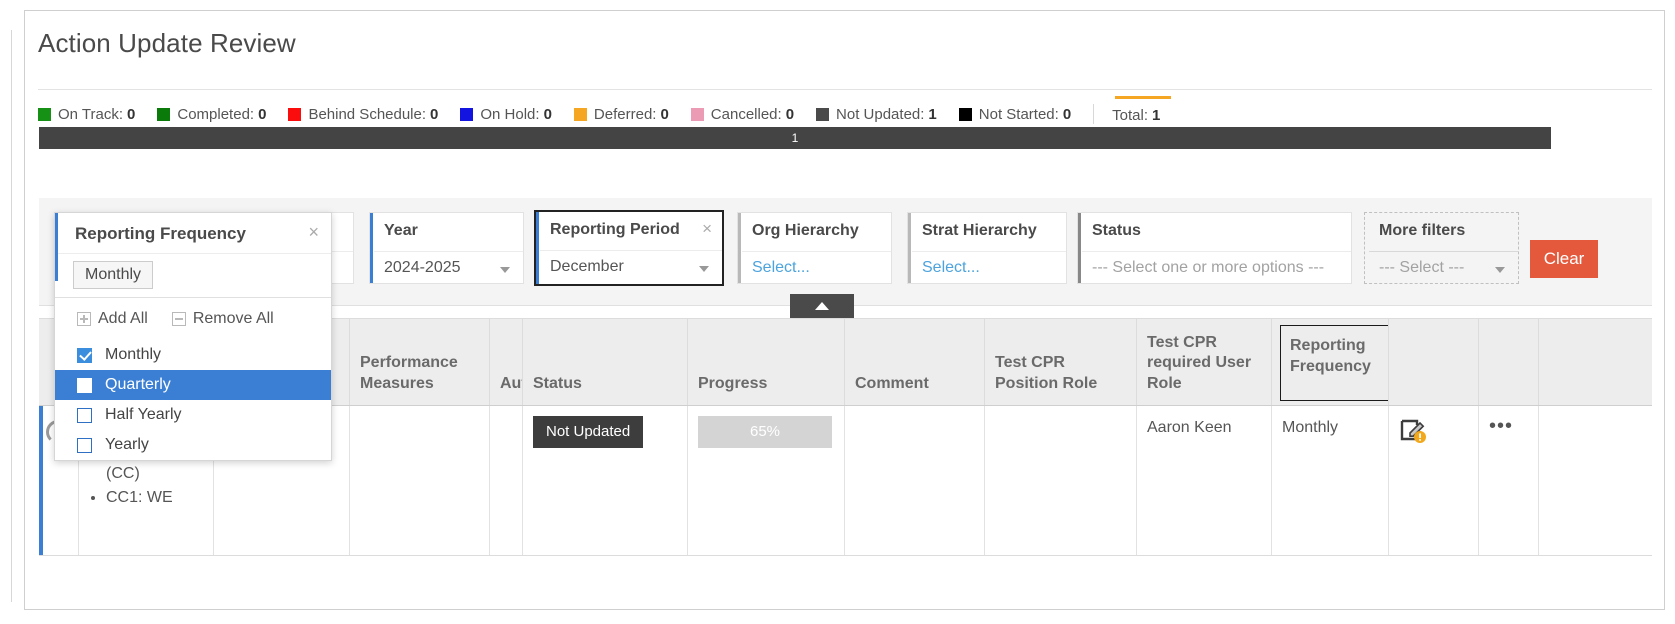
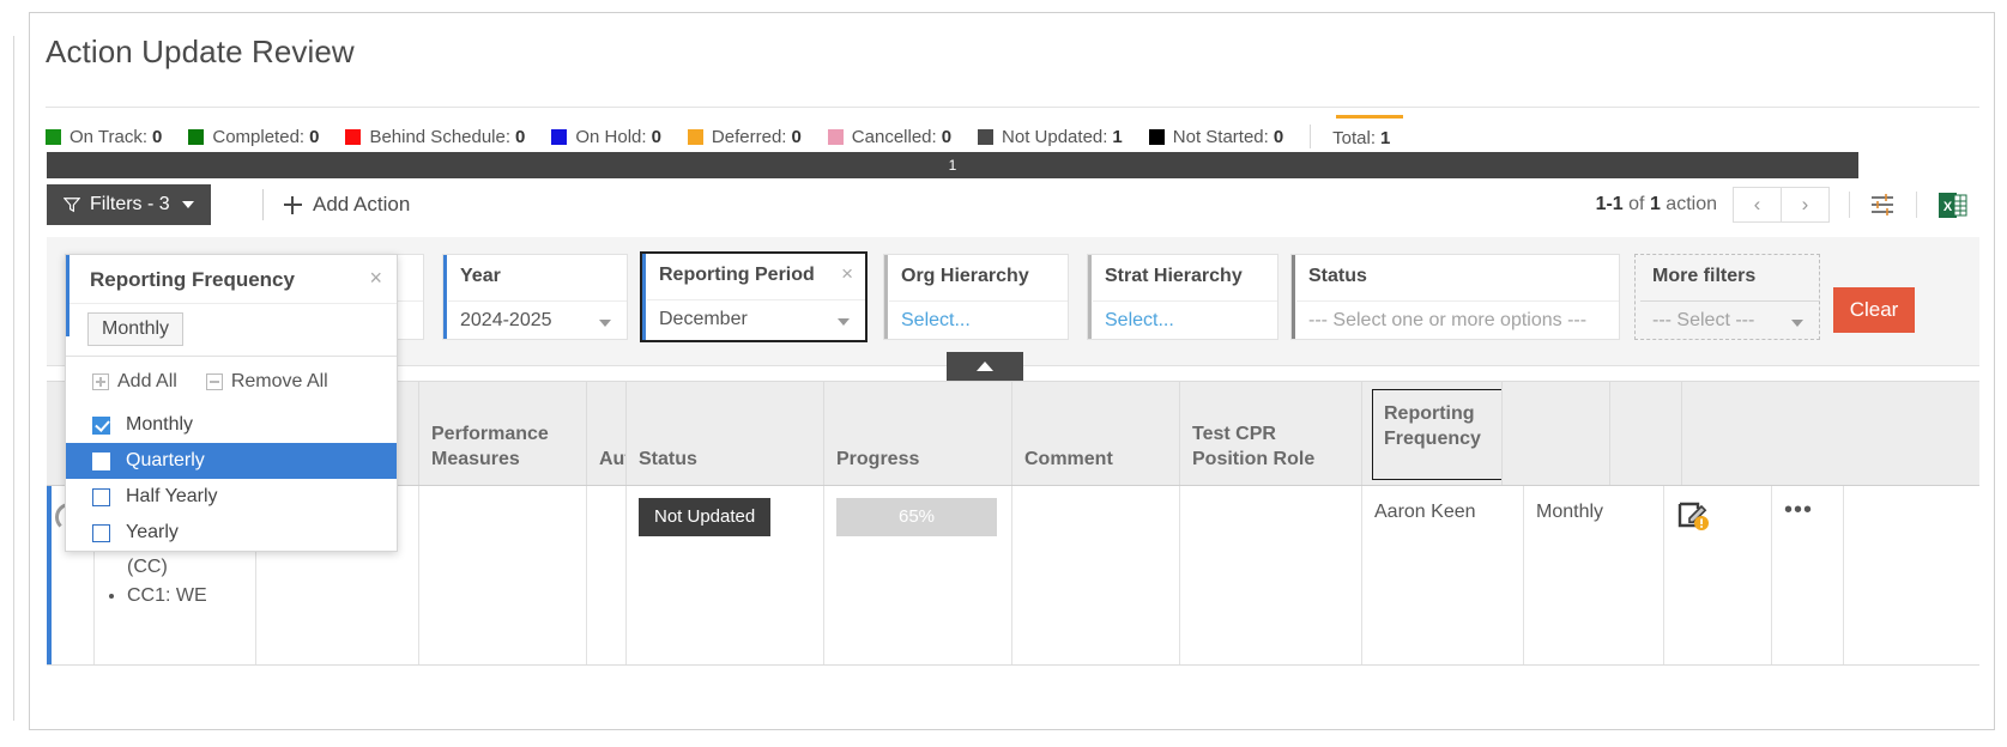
  Action Update Review
  On Track:
  0
  Completed:
  0
  Behind Schedule:
  0
  On Hold:
  0
  Deferred:
  0
  Cancelled:
  0
  Not Updated:
  1
  Not Started:
  0
  Total:
  1
  1
+ Filters - 3
+ Add Action
+ 1-1 of 1 action
+ ‹
+ ›
+ X
  Year
  2024-2025
  Reporting Period
  December
  ×
  Org Hierarchy
  Select...
  Strat Hierarchy
  Select...
  Status
  --- Select one or more options ---
  More filters
  --- Select ---
  Clear
  Performance Measures
  Status
  Progress
  Comment
  Test CPR Position Role
- Test CPR required User Role
  Reporting Frequency
  CC1: WE
  Not Updated
  65%
  Aaron Keen
  Monthly
  •••
  Reporting Frequency
  ×
  Monthly
  Add All
  Remove All
  Monthly
  Quarterly
  Half Yearly
  Yearly
